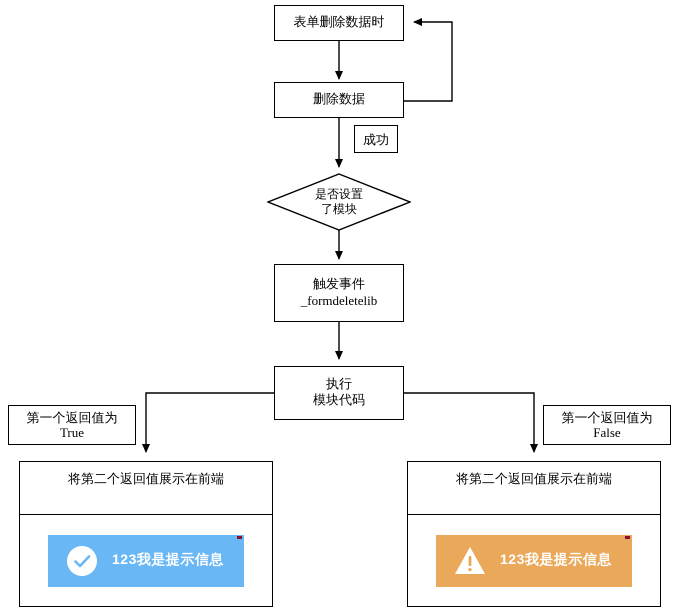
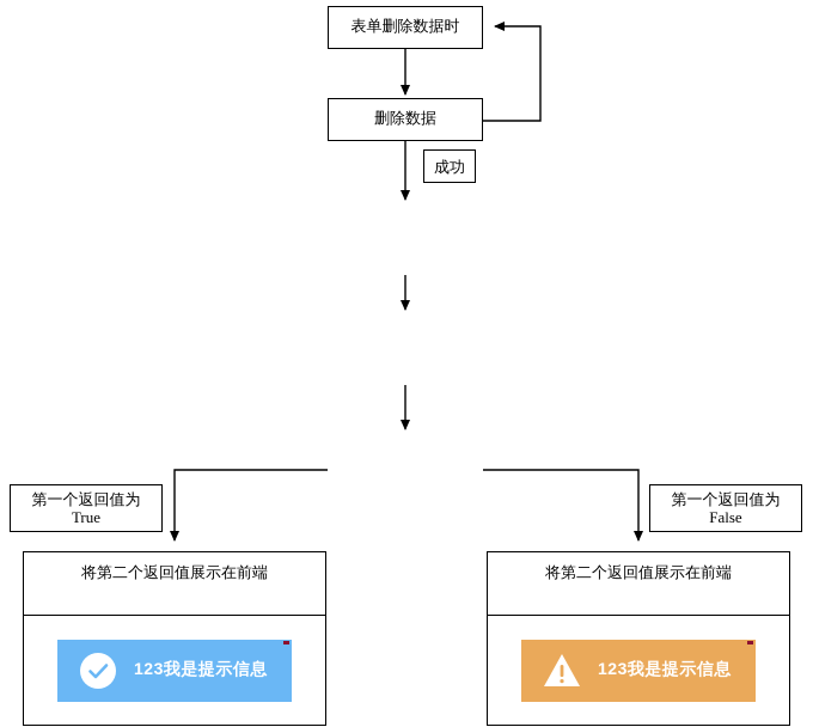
  表单删除数据时
  删除数据
  成功
- 是否设置
- 了模块
- 触发事件
- _formdeletelib
- 执行
- 模块代码
  第一个返回值为
  True
  第一个返回值为
  False
  将第二个返回值展示在前端
  123我是提示信息
  将第二个返回值展示在前端
  123我是提示信息
